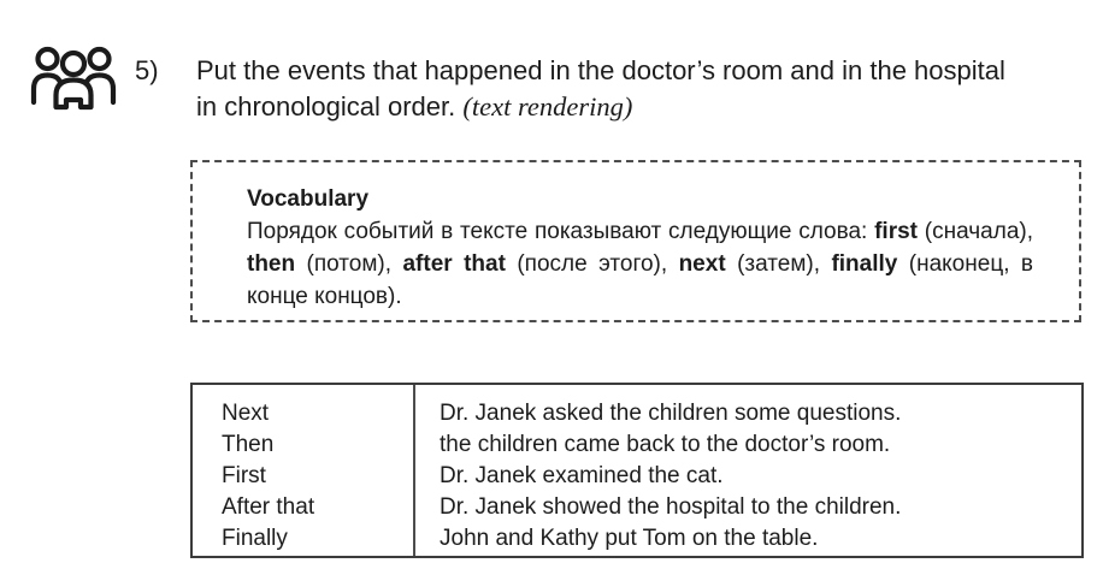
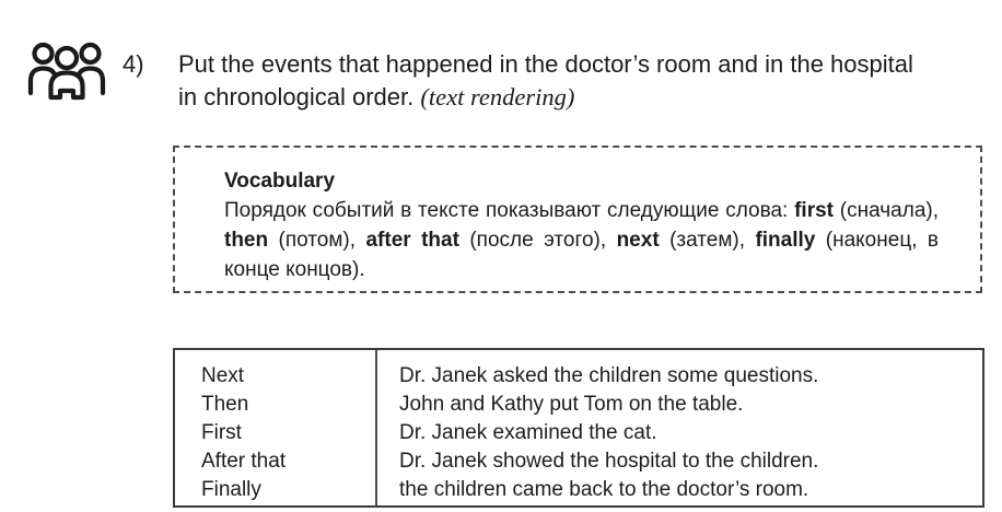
- 5)
+ 4)
  Put the events that happened in the doctor’s room and in the hospital
  in chronological order. (text rendering)
  Vocabulary
  Порядок событий в тексте показывают следующие слова: first (сначала), then (потом), after that (после этого), next (затем), finally (наконец, в конце концов).
  Next
  Then
  First
  After that
  Finally
  Dr. Janek asked the children some questions.
- the children came back to the doctor’s room.
+ John and Kathy put Tom on the table.
  Dr. Janek examined the cat.
  Dr. Janek showed the hospital to the children.
- John and Kathy put Tom on the table.
+ the children came back to the doctor’s room.
